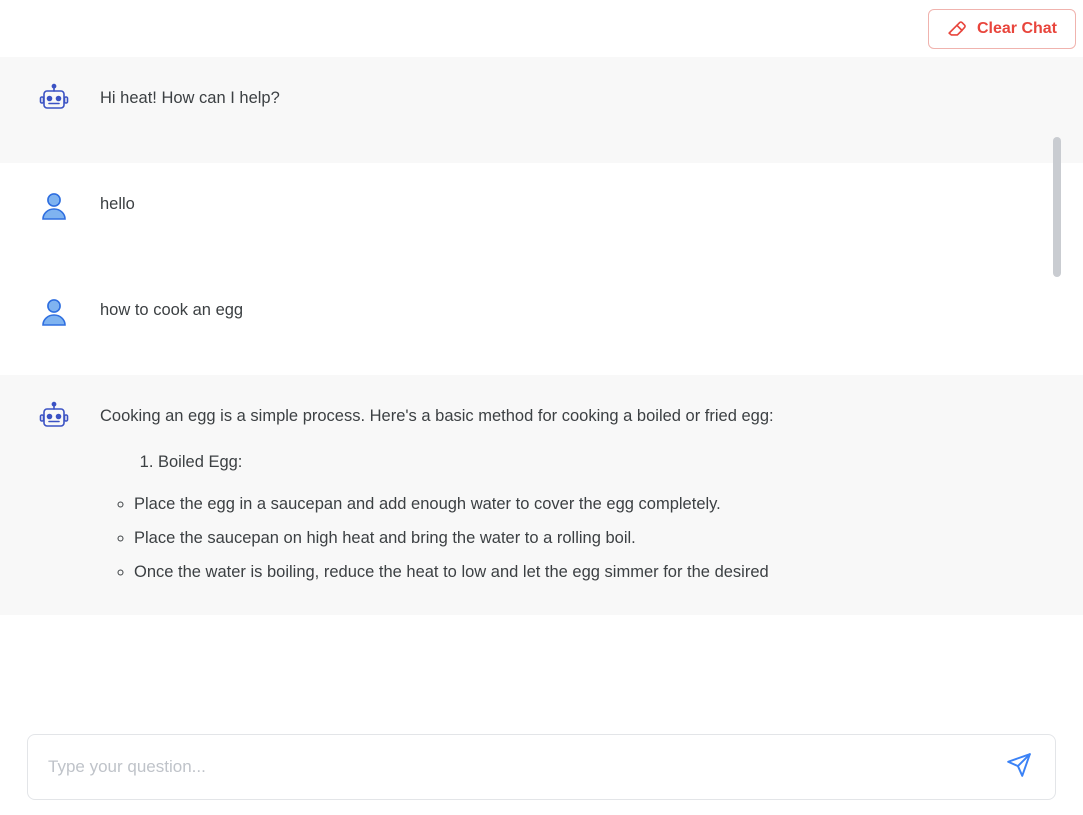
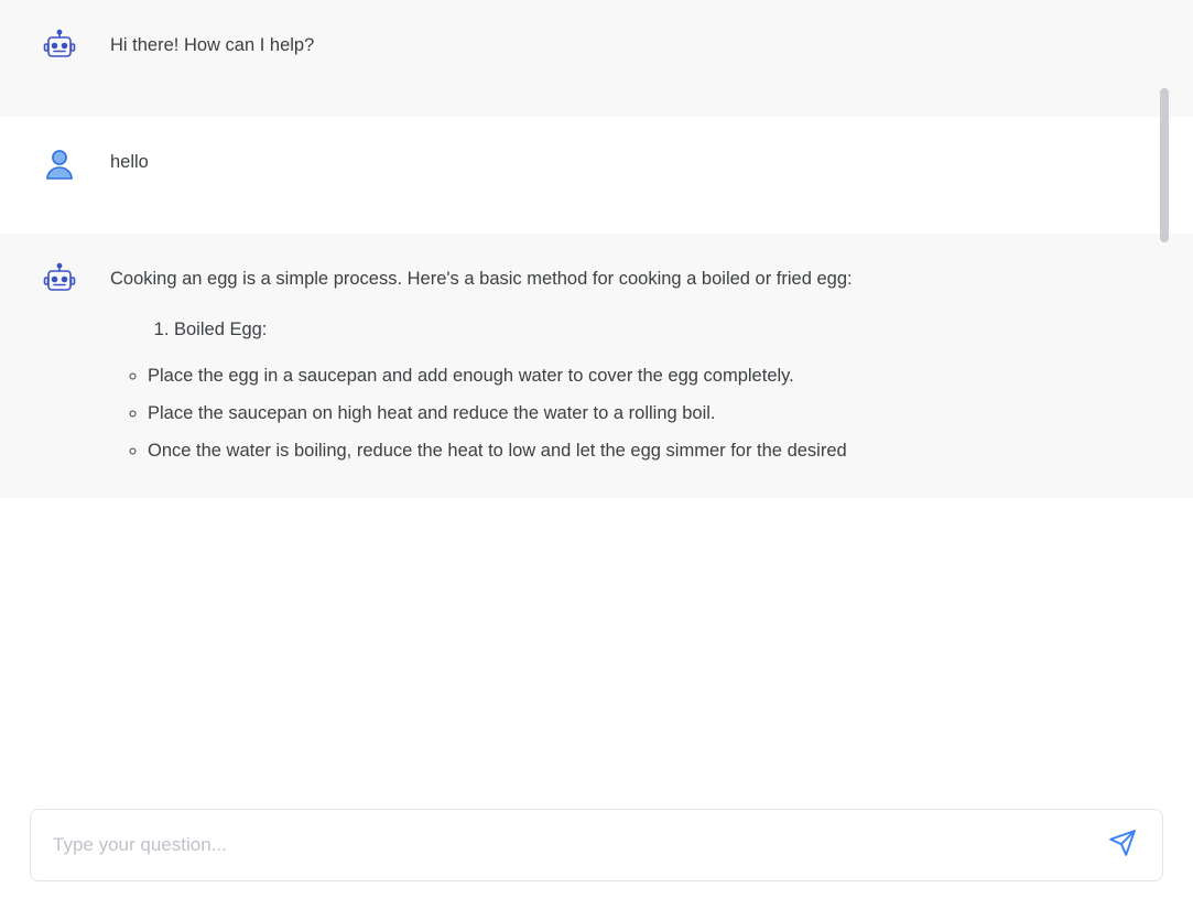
- Clear Chat
- Hi heat! How can I help?
+ Hi there! How can I help?
  hello
- how to cook an egg
  Cooking an egg is a simple process. Here's a basic method for cooking a boiled or fried egg:
  Boiled Egg:
  Place the egg in a saucepan and add enough water to cover the egg completely.
- Place the saucepan on high heat and bring the water to a rolling boil.
+ Place the saucepan on high heat and reduce the water to a rolling boil.
  Once the water is boiling, reduce the heat to low and let the egg simmer for the desired
  Type your question...
